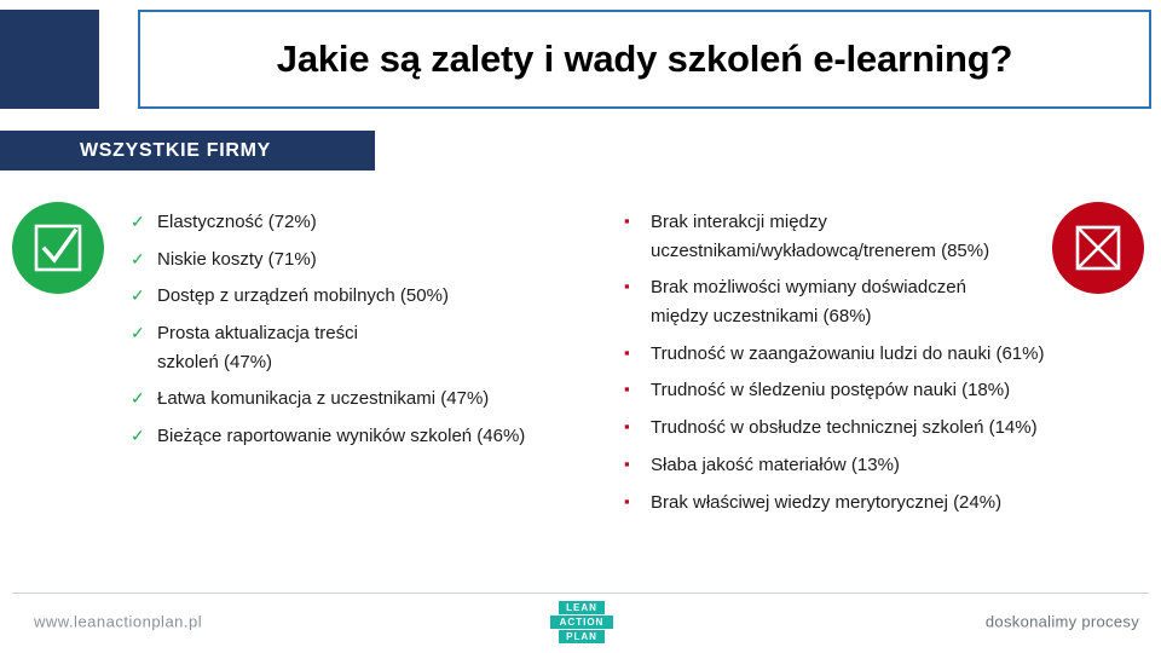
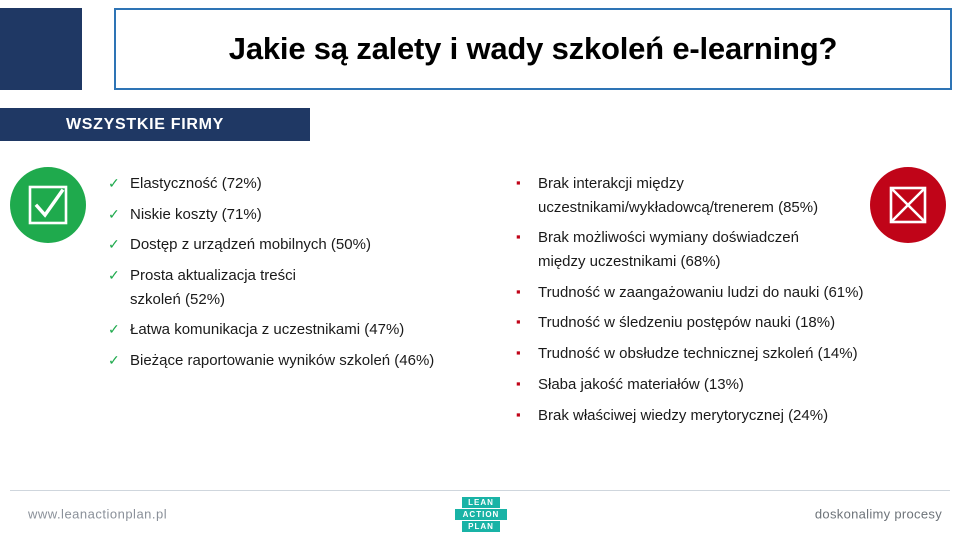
  Jakie są zalety i wady szkoleń e-learning?
  WSZYSTKIE FIRMY
  ✓
  Elastyczność (72%)
  ✓
  Niskie koszty (71%)
  ✓
  Dostęp z urządzeń mobilnych (50%)
  ✓
- Prosta aktualizacja treści szkoleń (47%)
+ Prosta aktualizacja treści szkoleń (52%)
  ✓
  Łatwa komunikacja z uczestnikami (47%)
  ✓
  Bieżące raportowanie wyników szkoleń (46%)
  ▪
  Brak interakcji między uczestnikami/wykładowcą/trenerem (85%)
  ▪
  Brak możliwości wymiany doświadczeń między uczestnikami (68%)
  ▪
  Trudność w zaangażowaniu ludzi do nauki (61%)
  ▪
  Trudność w śledzeniu postępów nauki (18%)
  ▪
  Trudność w obsłudze technicznej szkoleń (14%)
  ▪
  Słaba jakość materiałów (13%)
  ▪
  Brak właściwej wiedzy merytorycznej (24%)
  www.leanactionplan.pl
  LEAN
  ACTION
  PLAN
  doskonalimy procesy
